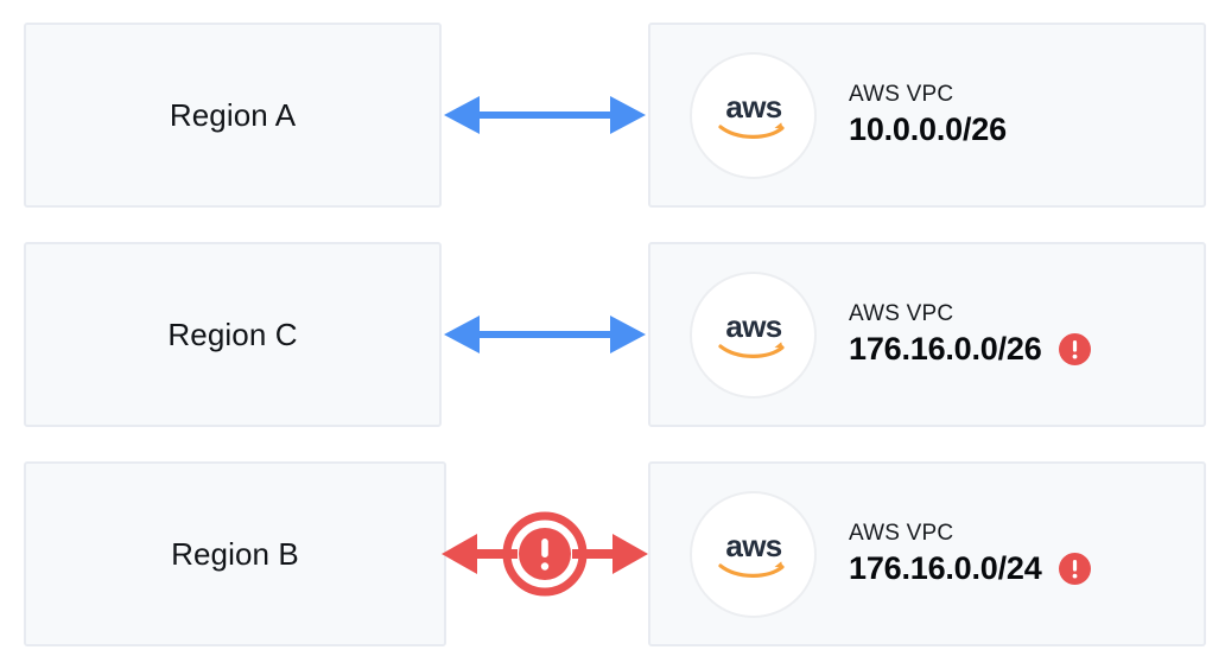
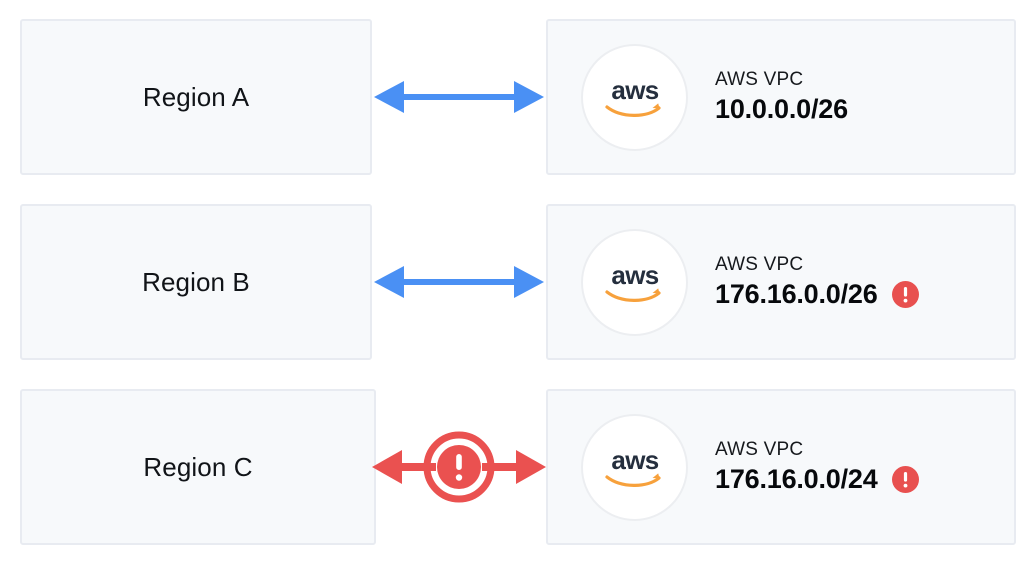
  Region A
  aws
  AWS VPC
  10.0.0.0/26
- Region C
+ Region B
  aws
  AWS VPC
  176.16.0.0/26
- Region B
+ Region C
  aws
  AWS VPC
  176.16.0.0/24
